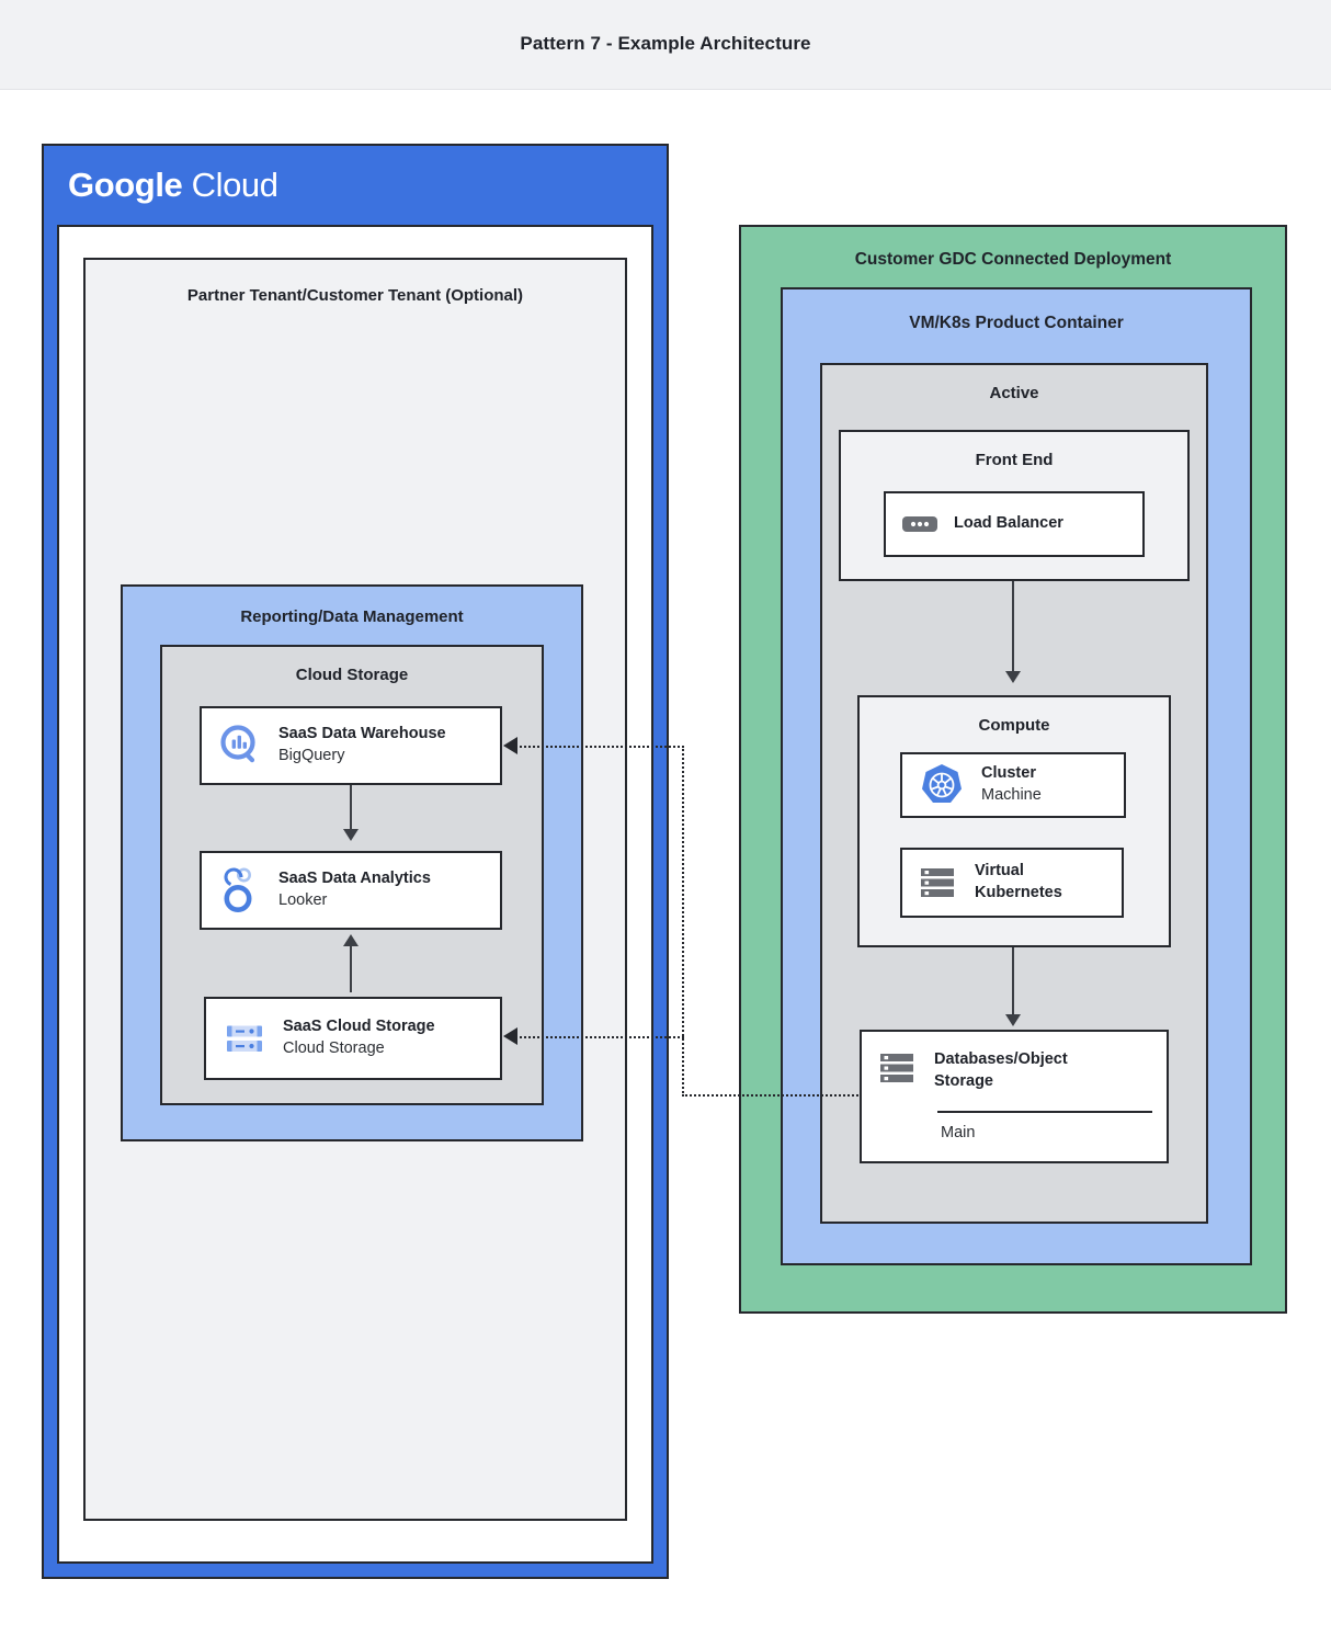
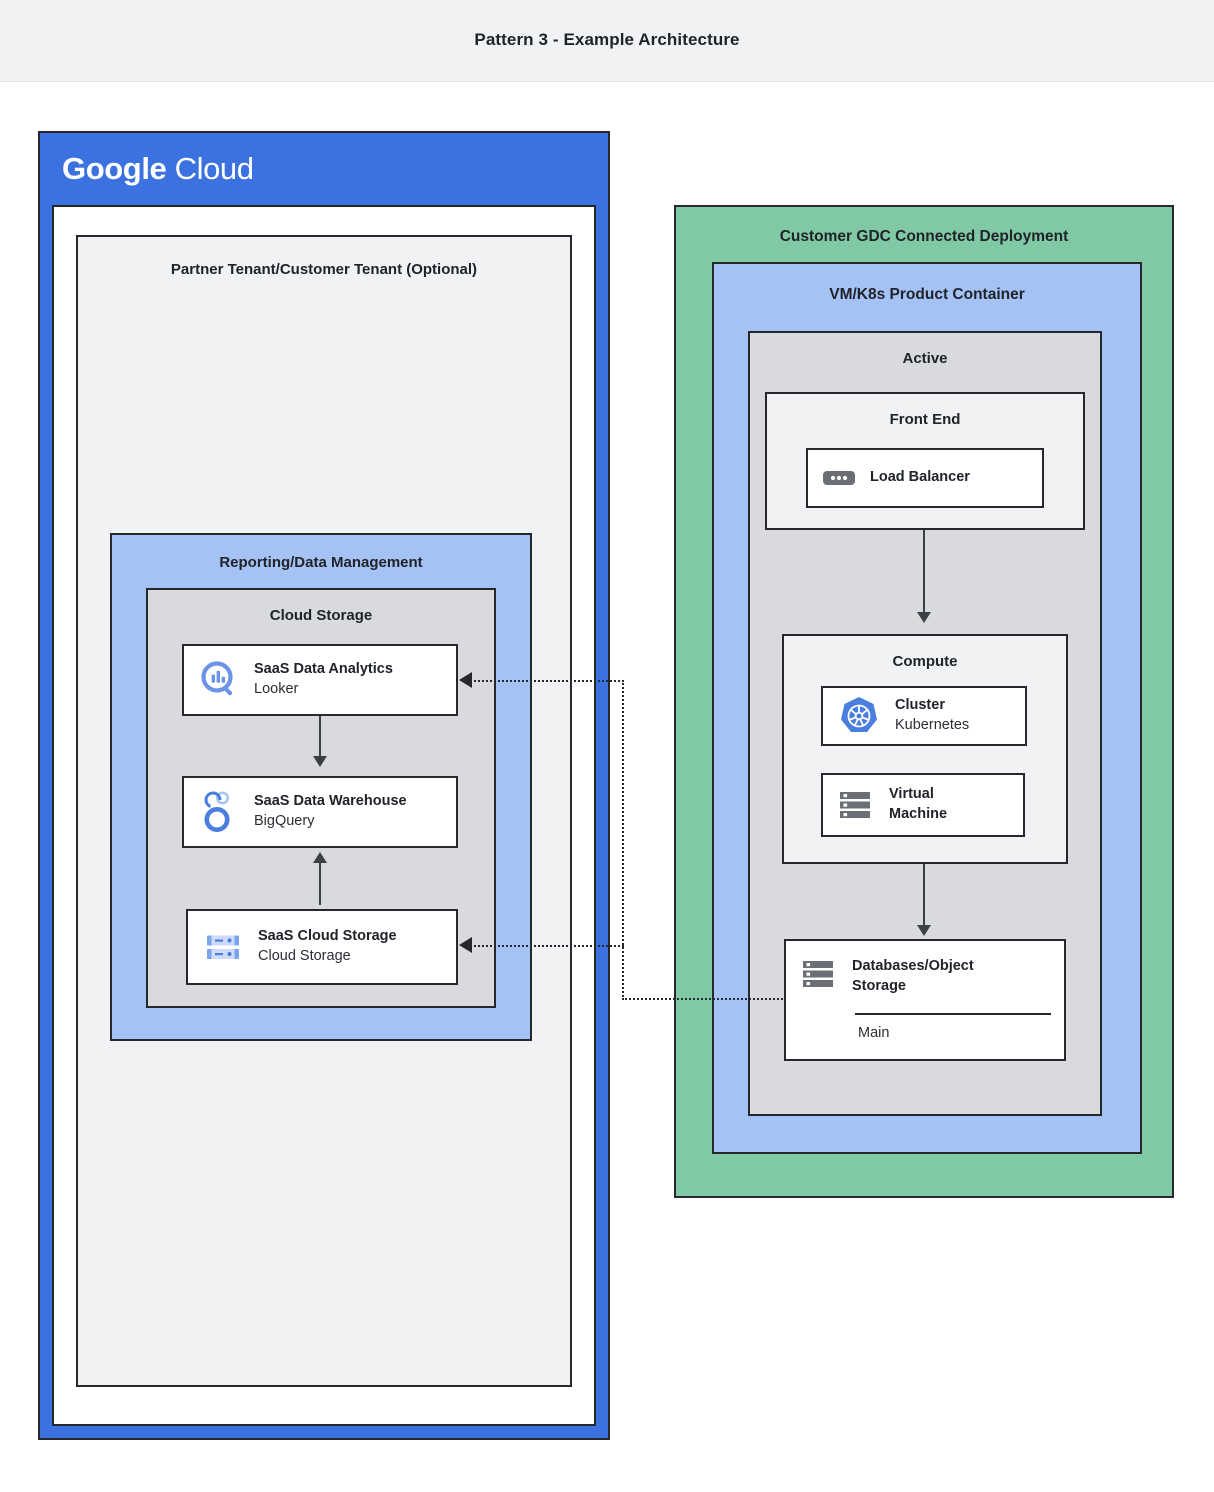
- Pattern 7 - Example Architecture
+ Pattern 3 - Example Architecture
  Google Cloud
  Partner Tenant/Customer Tenant (Optional)
  Reporting/Data Management
  Cloud Storage
- SaaS Data Warehouse
+ SaaS Data Analytics
- BigQuery
+ Looker
- SaaS Data Analytics
+ SaaS Data Warehouse
- Looker
+ BigQuery
  SaaS Cloud Storage
  Cloud Storage
  Customer GDC Connected Deployment
  VM/K8s Product Container
  Active
  Front End
  Load Balancer
  Compute
  Cluster
- Machine
+ Kubernetes
  Virtual
- Kubernetes
+ Machine
  Databases/Object
  Storage
  Main
